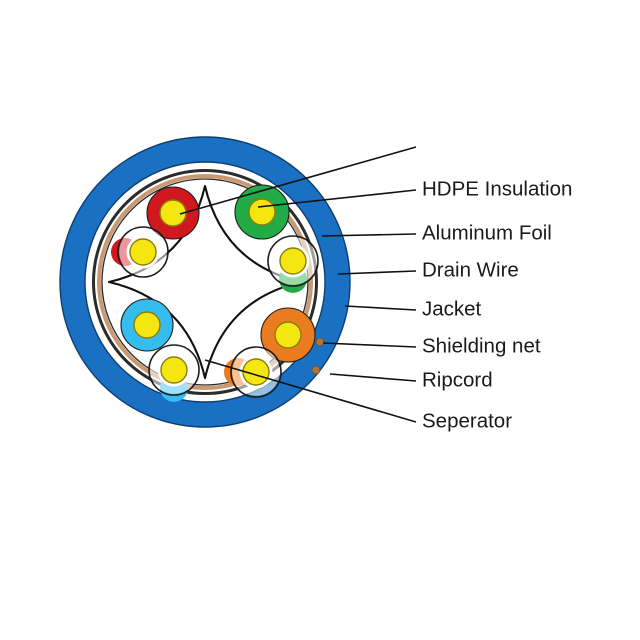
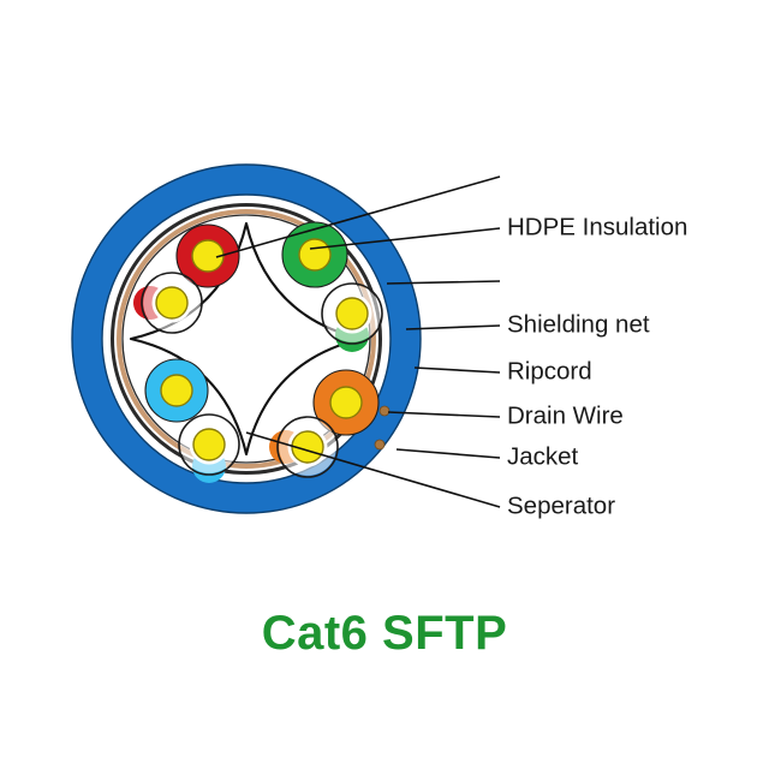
  HDPE Insulation
- Aluminum Foil
- Drain Wire
+ Shielding net
- Jacket
+ Ripcord
- Shielding net
+ Drain Wire
- Ripcord
+ Jacket
  Seperator
+ Cat6 SFTP
